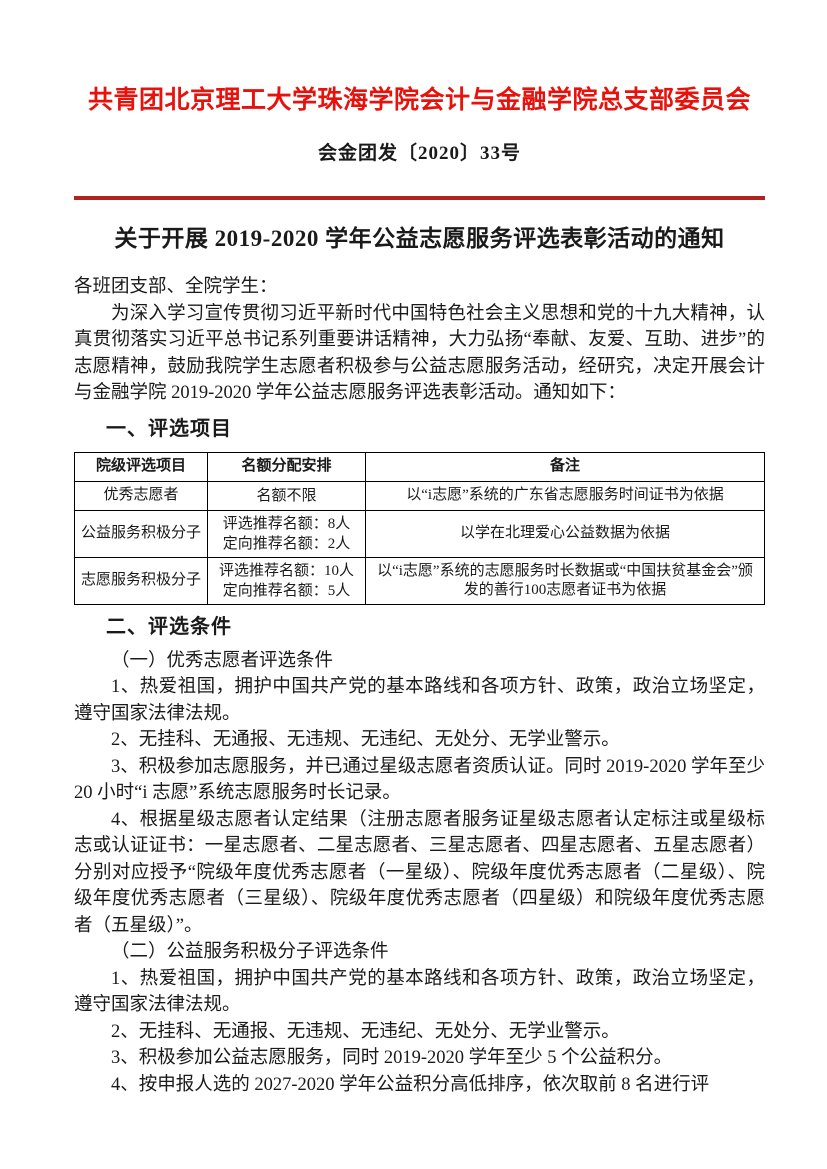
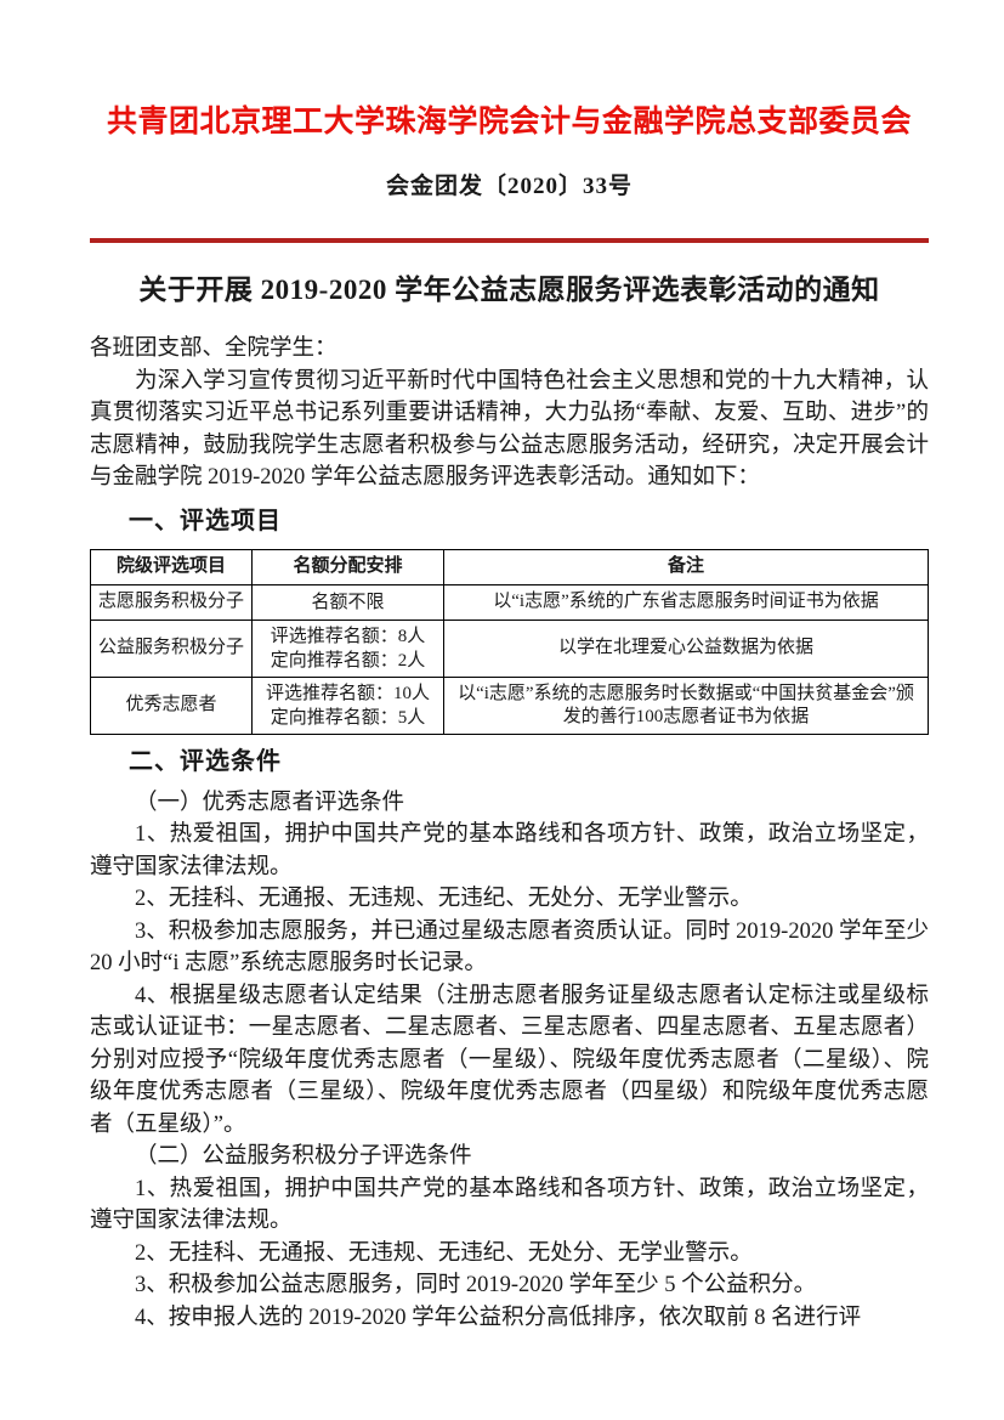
  共青团北京理工大学珠海学院会计与金融学院总支部委员会
  会金团发〔2020〕33号
  关于开展 2019-2020 学年公益志愿服务评选表彰活动的通知
  各班团支部、全院学生：
  为深入学习宣传贯彻习近平新时代中国特色社会主义思想和党的十九大精神，认真贯彻落实习近平总书记系列重要讲话精神，大力弘扬“奉献、友爱、互助、进步”的志愿精神，鼓励我院学生志愿者积极参与公益志愿服务活动，经研究，决定开展会计与金融学院 2019-2020 学年公益志愿服务评选表彰活动。通知如下：
  一、评选项目
  院级评选项目	名额分配安排	备注
- 优秀志愿者	名额不限	以“i志愿”系统的广东省志愿服务时间证书为依据
+ 志愿服务积极分子	名额不限	以“i志愿”系统的广东省志愿服务时间证书为依据
  公益服务积极分子	评选推荐名额：8人 定向推荐名额：2人	以学在北理爱心公益数据为依据
- 志愿服务积极分子	评选推荐名额：10人 定向推荐名额：5人	以“i志愿”系统的志愿服务时长数据或“中国扶贫基金会”颁发的善行100志愿者证书为依据
+ 优秀志愿者	评选推荐名额：10人 定向推荐名额：5人	以“i志愿”系统的志愿服务时长数据或“中国扶贫基金会”颁发的善行100志愿者证书为依据
  二、评选条件
  （一）优秀志愿者评选条件
  1、热爱祖国，拥护中国共产党的基本路线和各项方针、政策，政治立场坚定，遵守国家法律法规。
  2、无挂科、无通报、无违规、无违纪、无处分、无学业警示。
  3、积极参加志愿服务，并已通过星级志愿者资质认证。同时 2019-2020 学年至少 20 小时“i 志愿”系统志愿服务时长记录。
  4、根据星级志愿者认定结果（注册志愿者服务证星级志愿者认定标注或星级标志或认证证书：一星志愿者、二星志愿者、三星志愿者、四星志愿者、五星志愿者）分别对应授予“院级年度优秀志愿者（一星级）、院级年度优秀志愿者（二星级）、院级年度优秀志愿者（三星级）、院级年度优秀志愿者（四星级）和院级年度优秀志愿者（五星级）”。
  （二）公益服务积极分子评选条件
  1、热爱祖国，拥护中国共产党的基本路线和各项方针、政策，政治立场坚定，遵守国家法律法规。
  2、无挂科、无通报、无违规、无违纪、无处分、无学业警示。
  3、积极参加公益志愿服务，同时 2019-2020 学年至少 5 个公益积分。
- 4、按申报人选的 2027-2020 学年公益积分高低排序，依次取前 8 名进行评
+ 4、按申报人选的 2019-2020 学年公益积分高低排序，依次取前 8 名进行评
